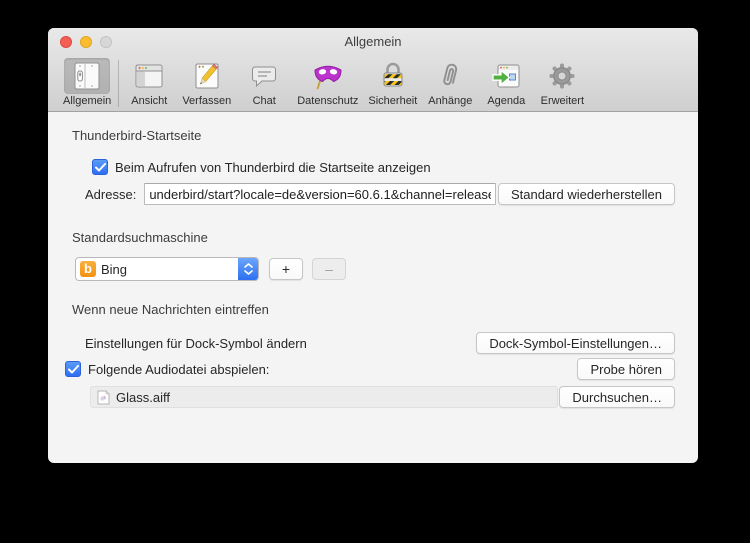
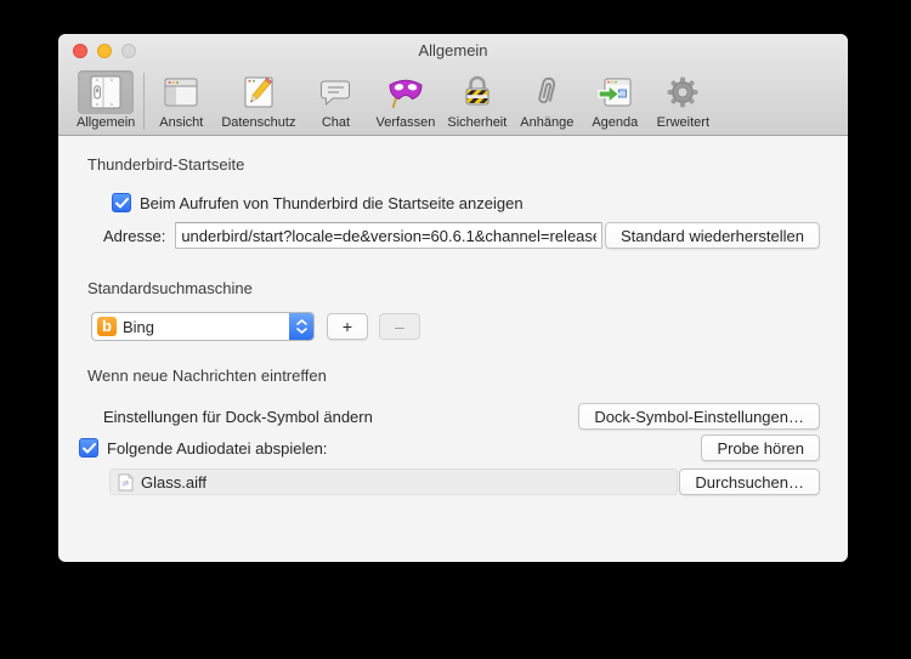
  Allgemein
  Allgemein
  Ansicht
- Verfassen
+ Datenschutz
  Chat
- Datenschutz
+ Verfassen
  Sicherheit
  Anhänge
  Agenda
  Erweitert
  Thunderbird-Startseite
  Beim Aufrufen von Thunderbird die Startseite anzeigen
  Adresse:
  underbird/start?locale=de&version=60.6.1&channel=releas
  Standard wiederherstellen
  Standardsuchmaschine
  b
  Bing
  +
  –
  Wenn neue Nachrichten eintreffen
  Einstellungen für Dock-Symbol ändern
  Dock-Symbol-Einstellungen…
  Folgende Audiodatei abspielen:
  Probe hören
  Glass.aiff
  Durchsuchen…
